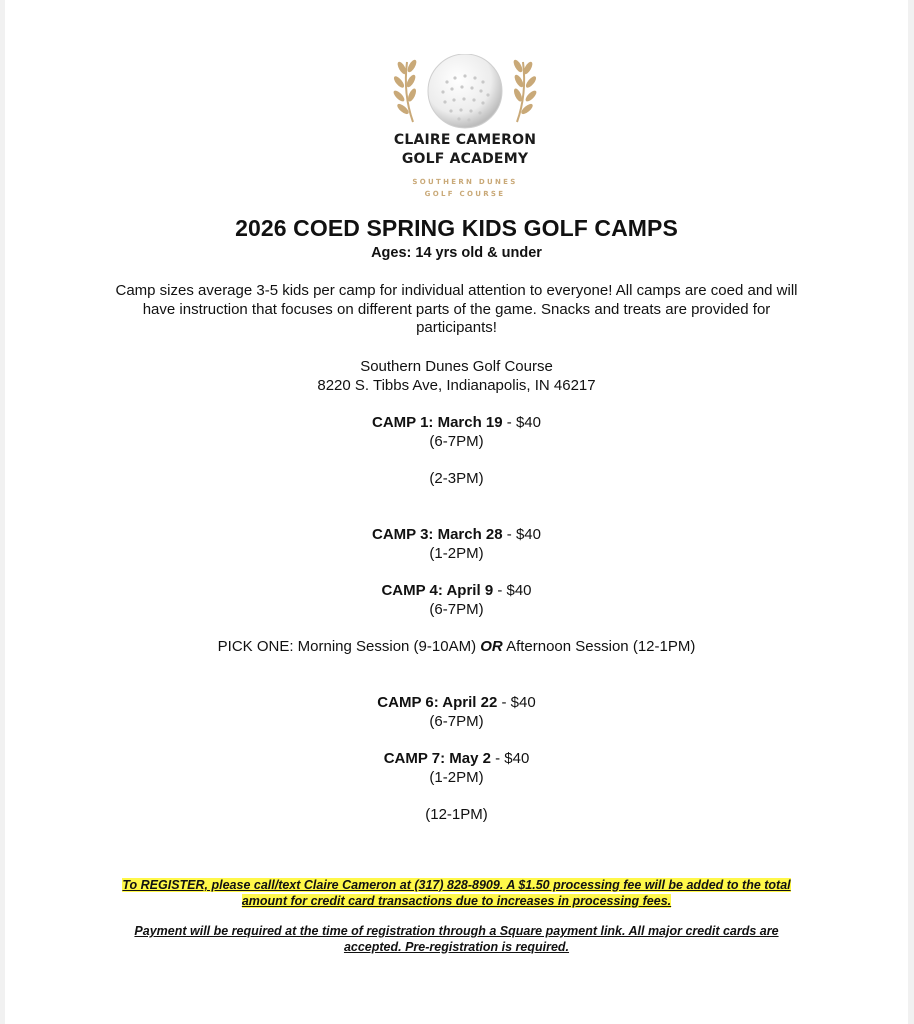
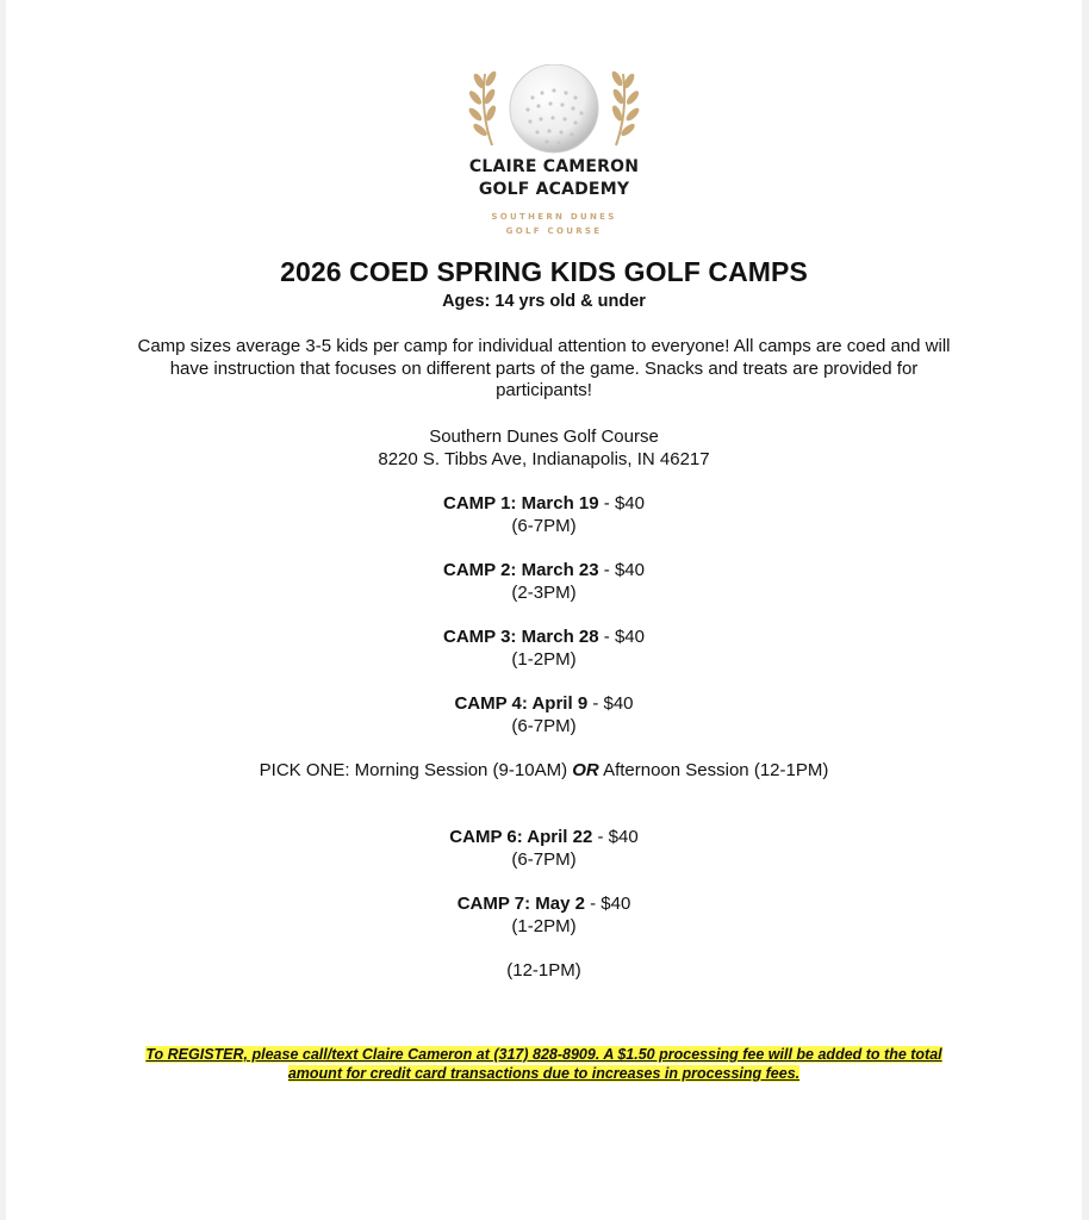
  CLAIRE CAMERON
  GOLF ACADEMY
  SOUTHERN DUNES
  GOLF COURSE
  2026 COED SPRING KIDS GOLF CAMPS
  Ages: 14 yrs old & under
  Camp sizes average 3-5 kids per camp for individual attention to everyone! All camps are coed and will have instruction that focuses on different parts of the game. Snacks and treats are provided for participants!
  Southern Dunes Golf Course
  8220 S. Tibbs Ave, Indianapolis, IN 46217
  CAMP 1: March 19 - $40
  (6-7PM)
+ CAMP 2: March 23 - $40
  (2-3PM)
  CAMP 3: March 28 - $40
  (1-2PM)
  CAMP 4: April 9 - $40
  (6-7PM)
  PICK ONE: Morning Session (9-10AM) OR Afternoon Session (12-1PM)
  CAMP 6: April 22 - $40
  (6-7PM)
  CAMP 7: May 2 - $40
  (1-2PM)
  (12-1PM)
  To REGISTER, please call/text Claire Cameron at (317) 828-8909. A $1.50 processing fee will be added to the total amount for credit card transactions due to increases in processing fees.
- Payment will be required at the time of registration through a Square payment link. All major credit cards are accepted. Pre-registration is required.
